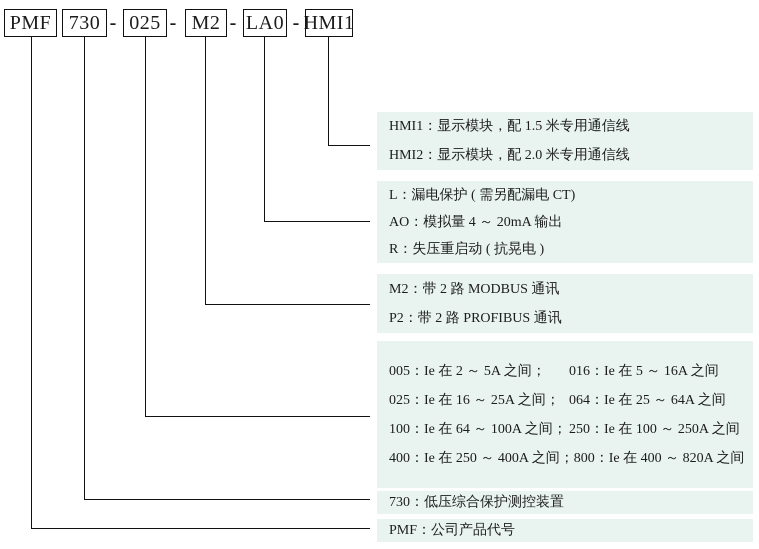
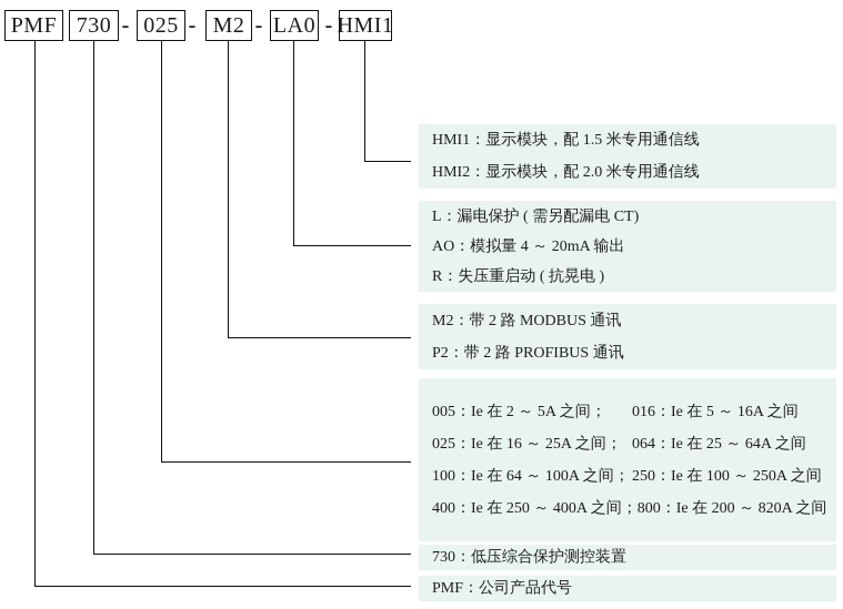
  PMF
  730
  -
  025
  -
  M2
  -
  LA0
  -
  HMI1
  HMI1：显示模块，配 1.5 米专用通信线
  HMI2：显示模块，配 2.0 米专用通信线
  L：漏电保护 ( 需另配漏电 CT)
  AO：模拟量 4 ～ 20mA 输出
  R：失压重启动 ( 抗晃电 )
  M2：带 2 路 MODBUS 通讯
  P2：带 2 路 PROFIBUS 通讯
  005：Ie 在 2 ～ 5A 之间；
  016：Ie 在 5 ～ 16A 之间
  025：Ie 在 16 ～ 25A 之间；
  064：Ie 在 25 ～ 64A 之间
  100：Ie 在 64 ～ 100A 之间；
  250：Ie 在 100 ～ 250A 之间
  400：Ie 在 250 ～ 400A 之间；
- 800：Ie 在 400 ～ 820A 之间
+ 800：Ie 在 200 ～ 820A 之间
  730：低压综合保护测控装置
  PMF：公司产品代号
